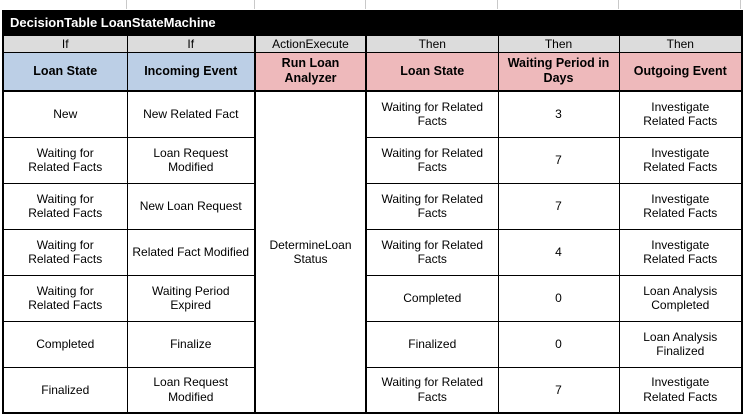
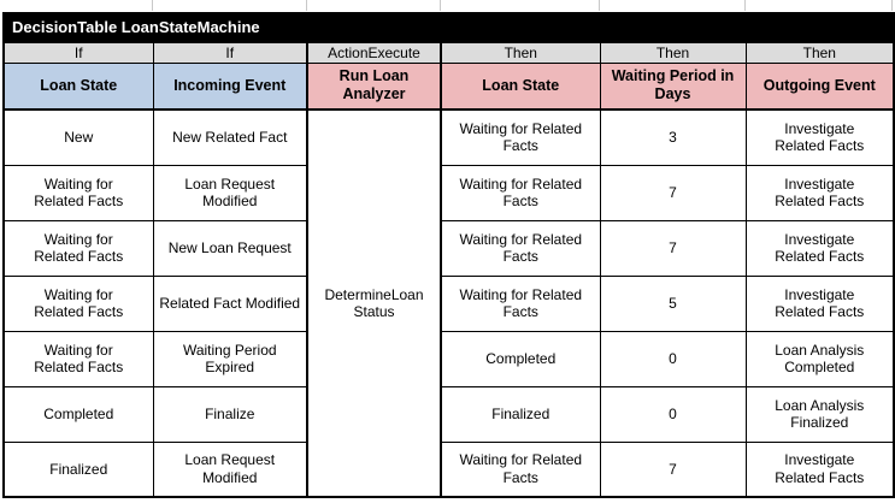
  DecisionTable LoanStateMachine
  If	If	ActionExecute	Then	Then	Then
  Loan State	Incoming Event	Run Loan Analyzer	Loan State	Waiting Period in Days	Outgoing Event
  New	New Related Fact	DetermineLoan Status	Waiting for Related Facts	3	Investigate Related Facts
  Waiting for Related Facts	Loan Request Modified	Waiting for Related Facts	7	Investigate Related Facts
  Waiting for Related Facts	New Loan Request	Waiting for Related Facts	7	Investigate Related Facts
- Waiting for Related Facts	Related Fact Modified	Waiting for Related Facts	4	Investigate Related Facts
+ Waiting for Related Facts	Related Fact Modified	Waiting for Related Facts	5	Investigate Related Facts
  Waiting for Related Facts	Waiting Period Expired	Completed	0	Loan Analysis Completed
  Completed	Finalize	Finalized	0	Loan Analysis Finalized
  Finalized	Loan Request Modified	Waiting for Related Facts	7	Investigate Related Facts
